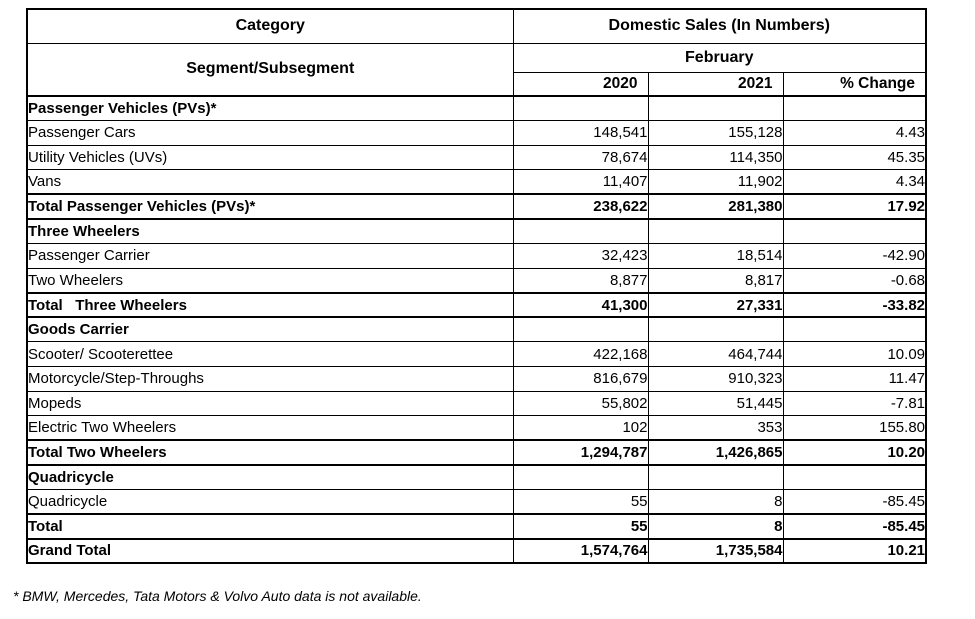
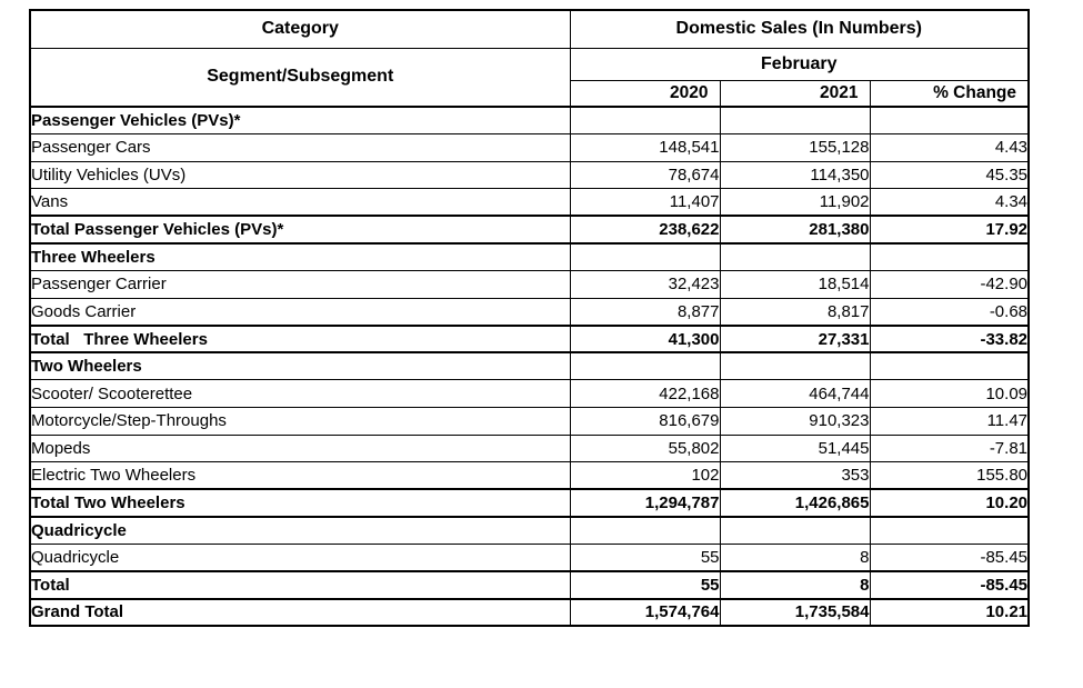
  Category	Domestic Sales (In Numbers)
  Segment/Subsegment	February
  2020	2021	% Change
  Passenger Vehicles (PVs)*
  Passenger Cars	148,541	155,128	4.43
  Utility Vehicles (UVs)	78,674	114,350	45.35
  Vans	11,407	11,902	4.34
  Total Passenger Vehicles (PVs)*	238,622	281,380	17.92
  Three Wheelers
  Passenger Carrier	32,423	18,514	-42.90
- Two Wheelers	8,877	8,817	-0.68
+ Goods Carrier	8,877	8,817	-0.68
  Total Three Wheelers	41,300	27,331	-33.82
- Goods Carrier
+ Two Wheelers
  Scooter/ Scooterettee	422,168	464,744	10.09
  Motorcycle/Step-Throughs	816,679	910,323	11.47
  Mopeds	55,802	51,445	-7.81
  Electric Two Wheelers	102	353	155.80
  Total Two Wheelers	1,294,787	1,426,865	10.20
  Quadricycle
  Quadricycle	55	8	-85.45
  Total	55	8	-85.45
  Grand Total	1,574,764	1,735,584	10.21
- * BMW, Mercedes, Tata Motors & Volvo Auto data is not available.
